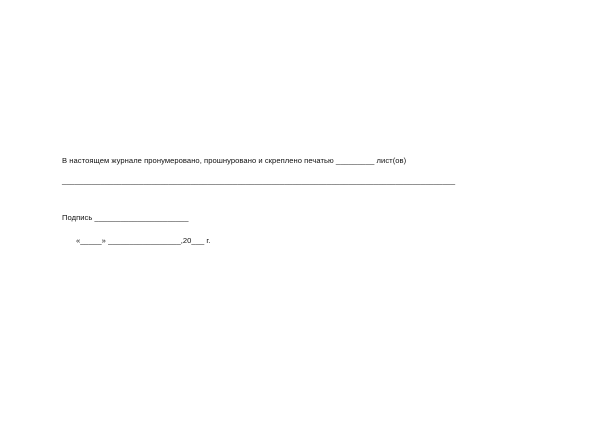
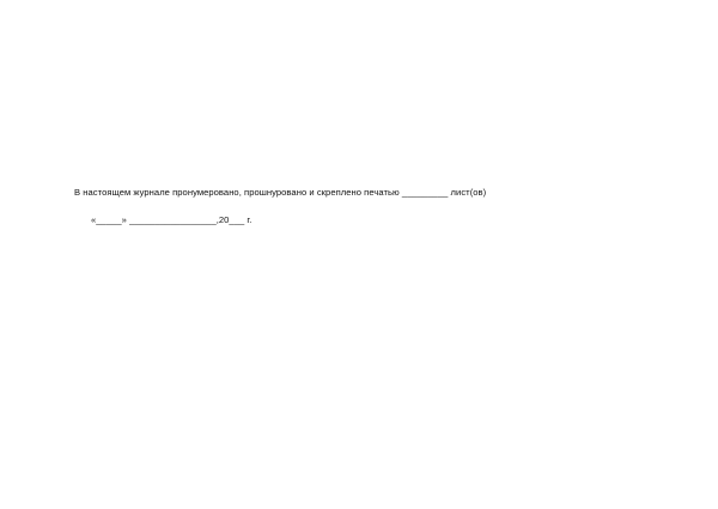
  В настоящем журнале пронумеровано, прошнуровано и скреплено печатью _________ лист(ов)
- ____________________________________________________________________________________________
- Подпись ______________________
  «_____» _________________,20___ г.
